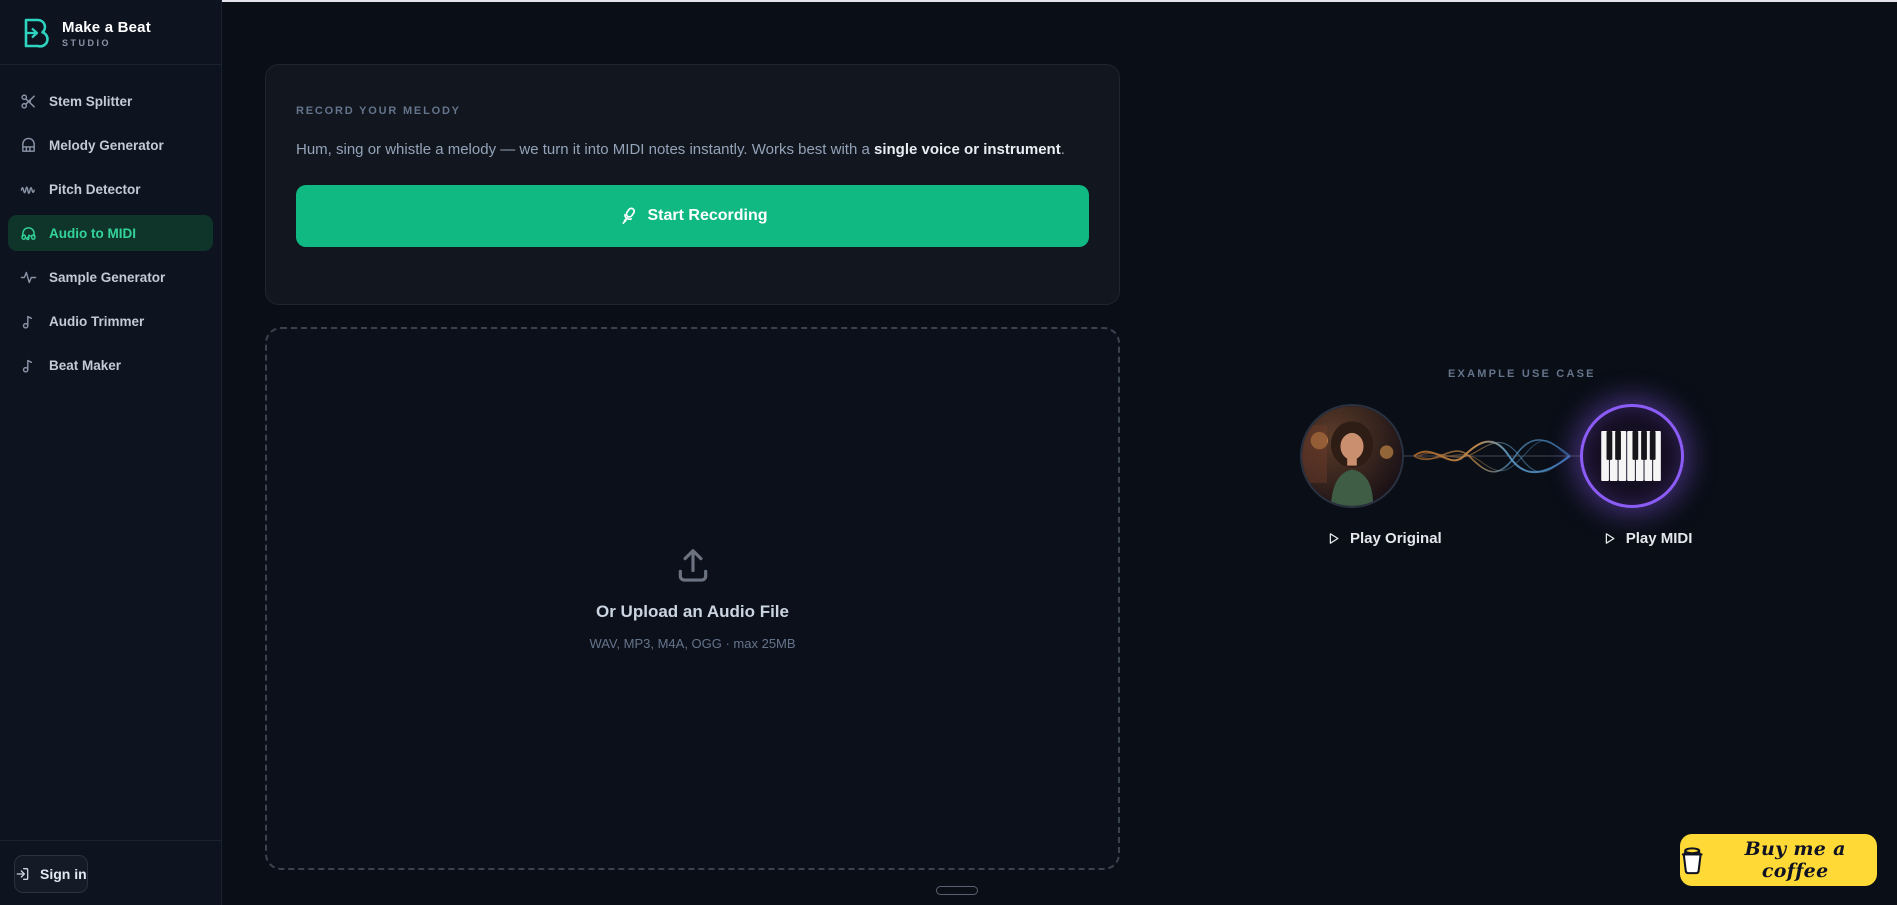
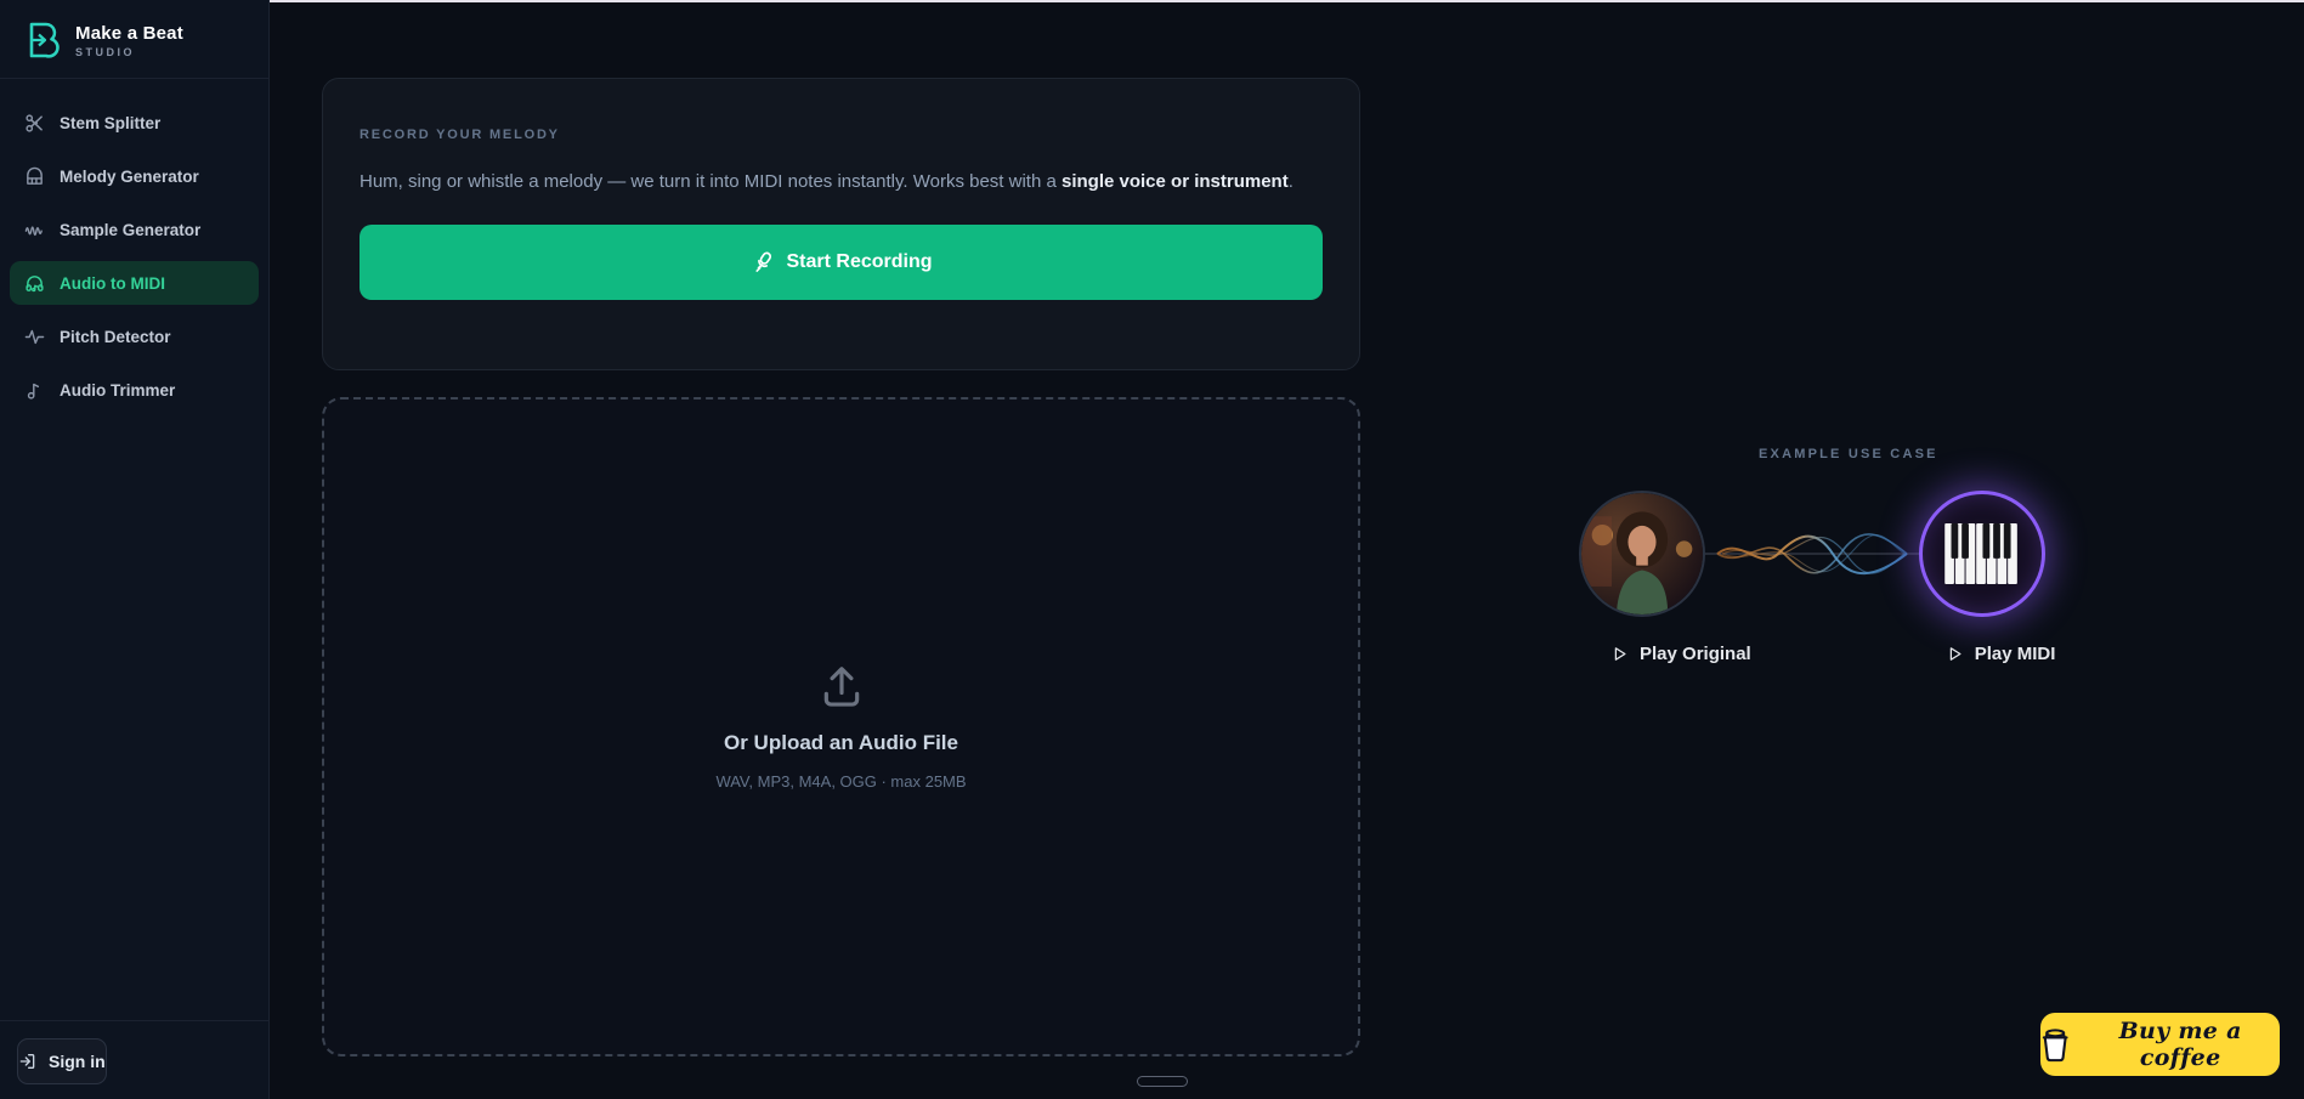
  Make a Beat
  STUDIO
  Stem Splitter
  Melody Generator
- Pitch Detector
+ Sample Generator
  Audio to MIDI
- Sample Generator
+ Pitch Detector
  Audio Trimmer
- Beat Maker
  Sign in
  RECORD YOUR MELODY
  Hum, sing or whistle a melody — we turn it into MIDI notes instantly. Works best with a single voice or instrument.
  Start Recording
  Or Upload an Audio File
  WAV, MP3, M4A, OGG · max 25MB
  EXAMPLE USE CASE
  Play Original
  Play MIDI
  Buy me a coffee
